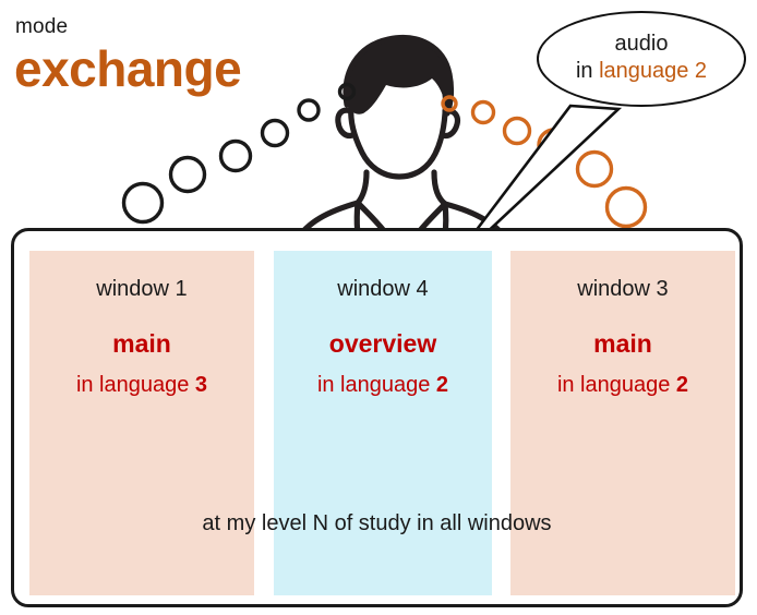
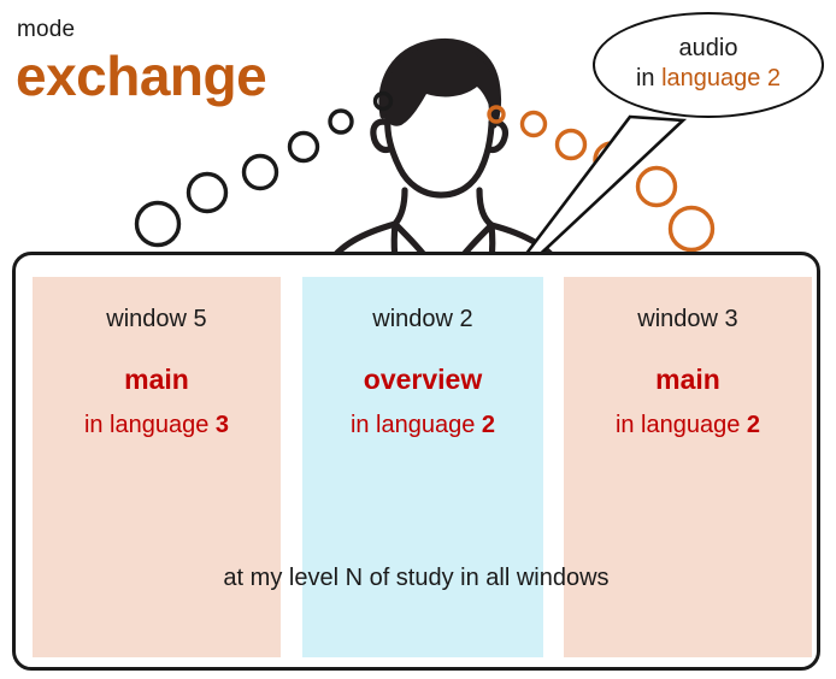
  mode
  exchange
  audio
  in language 2
- window 1
+ window 5
  main
  in language 3
- window 4
+ window 2
  overview
  in language 2
  window 3
  main
  in language 2
  at my level N of study in all windows
